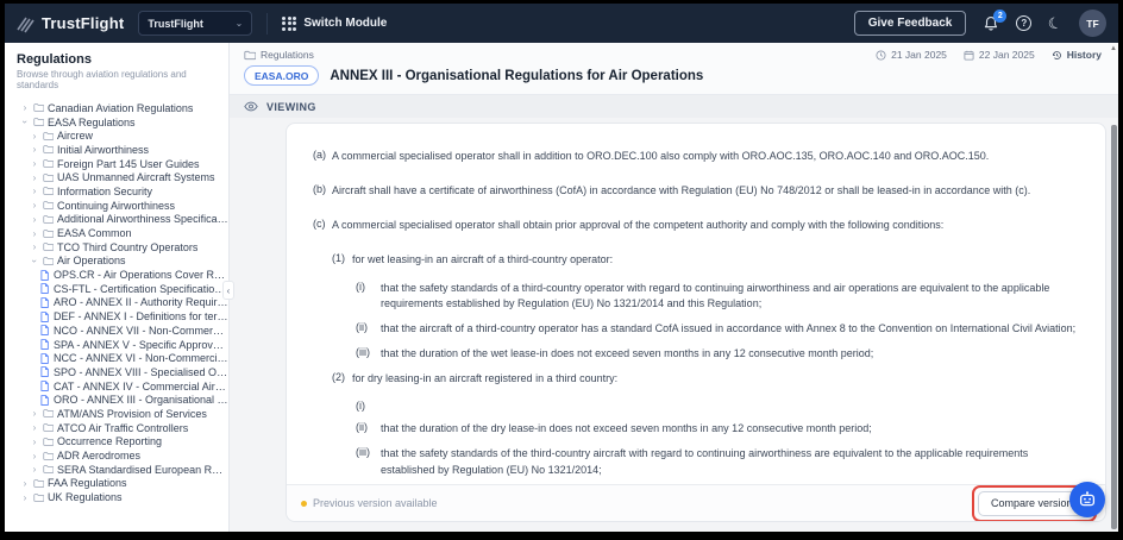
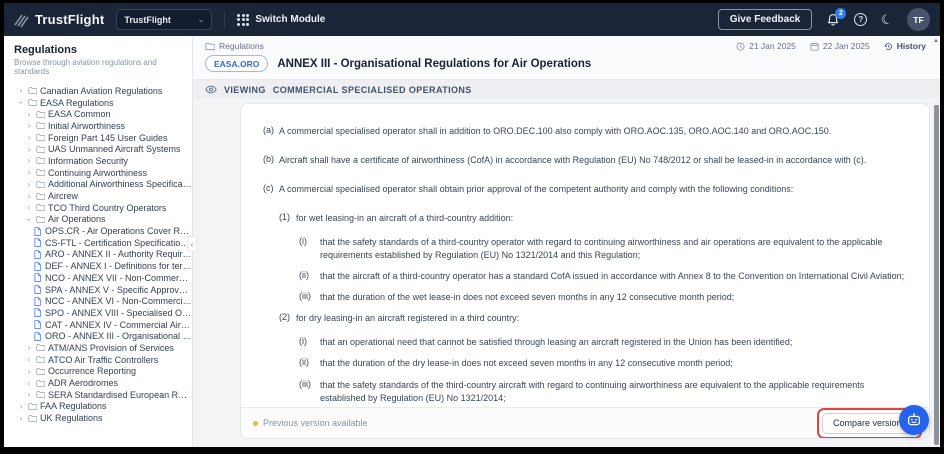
  TrustFlight
  TrustFlight
  ⌄
  Switch Module
  Give Feedback
  ?
  TF
  Regulations
  Browse through aviation regulations and standards
  ›
  Canadian Aviation Regulations
  EASA Regulations
  ›
- Aircrew
+ EASA Common
  ›
  Initial Airworthiness
  ›
  Foreign Part 145 User Guides
  ›
  UAS Unmanned Aircraft Systems
  ›
  Information Security
  ›
  Continuing Airworthiness
  ›
  Additional Airworthiness Specificatio
  ›
- EASA Common
+ Aircrew
  ›
  TCO Third Country Operators
  Air Operations
  OPS.CR - Air Operations Cover Reg
  CS-FTL - Certification Specification
  ARO - ANNEX II - Authority Requirem
  DEF - ANNEX I - Definitions for term
  NCO - ANNEX VII - Non-Commercial
  SPA - ANNEX V - Specific Approval O
  NCC - ANNEX VI - Non-Commercial
  SPO - ANNEX VIII - Specialised Ope
  CAT - ANNEX IV - Commercial Air Tr
  ORO - ANNEX III - Organisational Re
  ›
  ATM/ANS Provision of Services
  ›
  ATCO Air Traffic Controllers
  ›
  Occurrence Reporting
  ›
  ADR Aerodromes
  ›
  SERA Standardised European Rule
  ›
  FAA Regulations
  ›
  UK Regulations
  ‹
  Regulations
  21 Jan 2025
  22 Jan 2025
  History
  EASA.ORO
  ANNEX III - Organisational Regulations for Air Operations
  VIEWING
+ COMMERCIAL SPECIALISED OPERATIONS
  (a)
  A commercial specialised operator shall in addition to ORO.DEC.100 also comply with ORO.AOC.135, ORO.AOC.140 and ORO.AOC.150.
  (b)
  Aircraft shall have a certificate of airworthiness (CofA) in accordance with Regulation (EU) No 748/2012 or shall be leased-in in accordance with (c).
  (c)
  A commercial specialised operator shall obtain prior approval of the competent authority and comply with the following conditions:
  (1)
- for wet leasing-in an aircraft of a third-country operator:
+ for wet leasing-in an aircraft of a third-country addition:
  (i)
  that the safety standards of a third-country operator with regard to continuing airworthiness and air operations are equivalent to the applicable requirements established by Regulation (EU) No 1321/2014 and this Regulation;
  (ii)
  that the aircraft of a third-country operator has a standard CofA issued in accordance with Annex 8 to the Convention on International Civil Aviation;
  (iii)
  that the duration of the wet lease-in does not exceed seven months in any 12 consecutive month period;
  (2)
  for dry leasing-in an aircraft registered in a third country:
  (i)
+ that an operational need that cannot be satisfied through leasing an aircraft registered in the Union has been identified;
  (ii)
  that the duration of the dry lease-in does not exceed seven months in any 12 consecutive month period;
  (iii)
  that the safety standards of the third-country aircraft with regard to continuing airworthiness are equivalent to the applicable requirements established by Regulation (EU) No 1321/2014;
  Previous version available
  Compare versio
